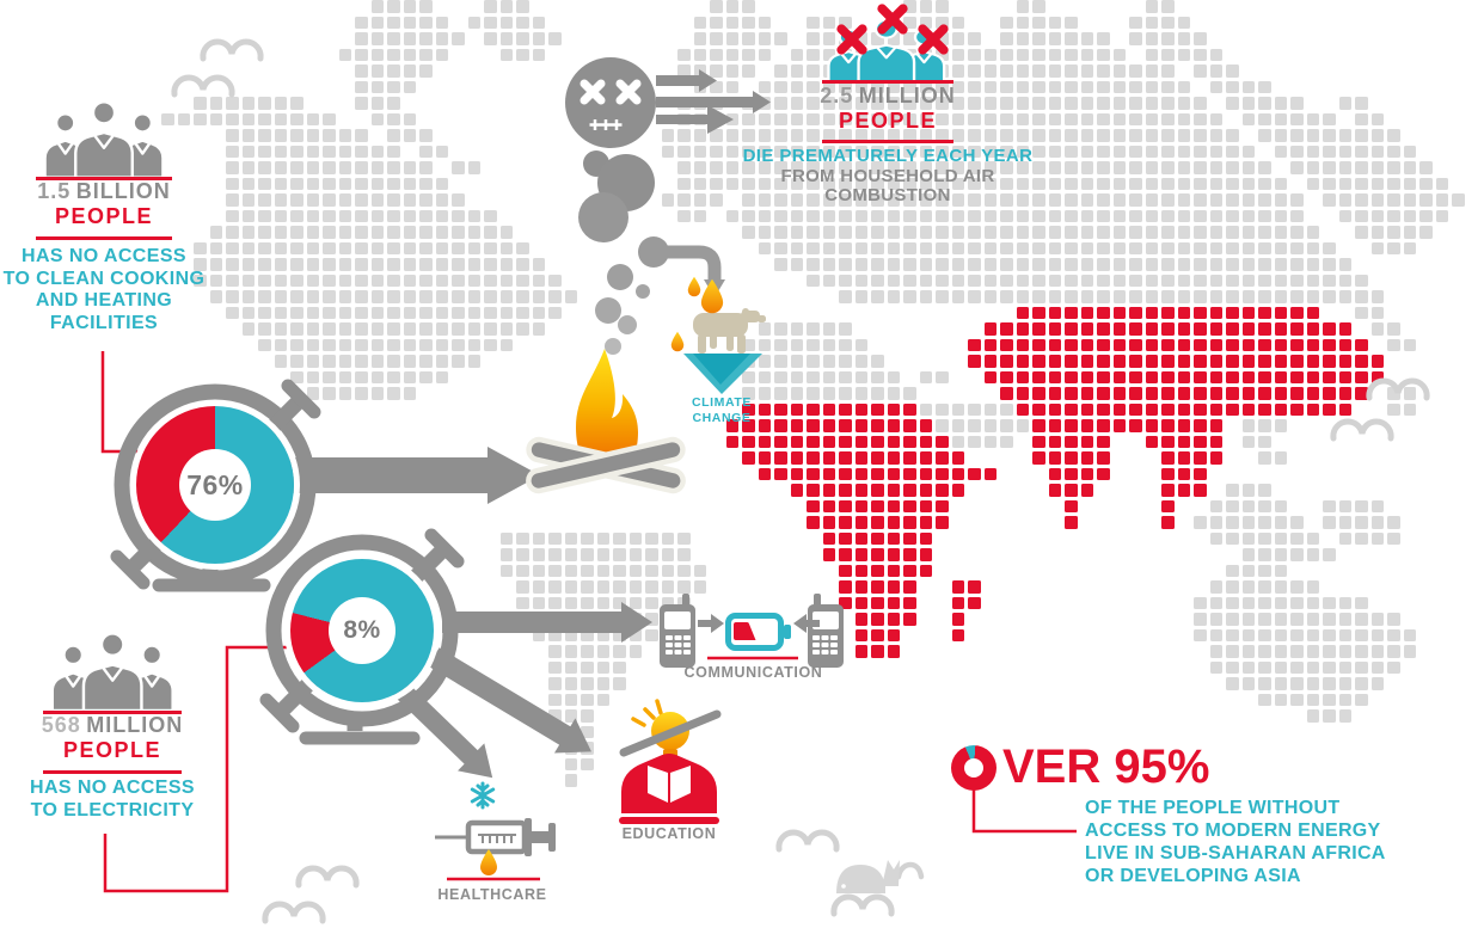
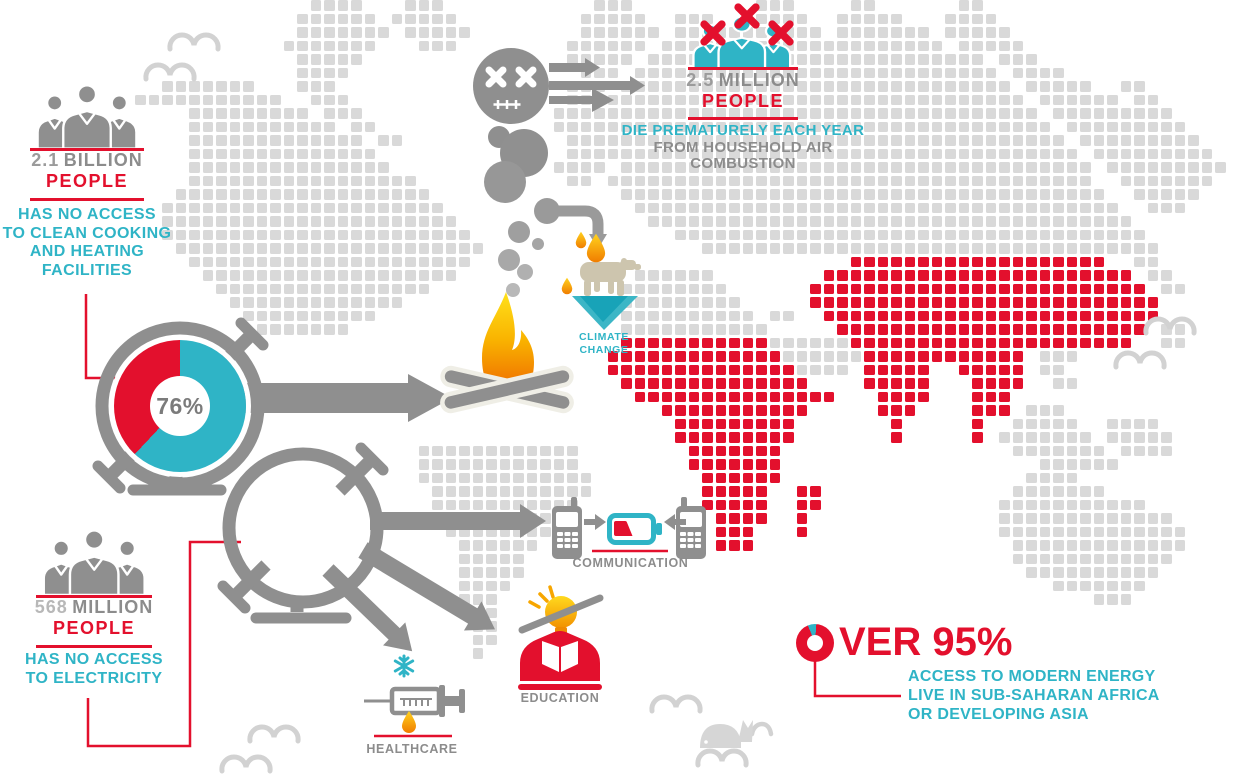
- 1.5 BILLION
+ 2.1 BILLION
  PEOPLE
  HAS NO ACCESS
  TO CLEAN COOKING
  AND HEATING
  FACILITIES
  568 MILLION
  PEOPLE
  HAS NO ACCESS
  TO ELECTRICITY
  2.5 MILLION
  PEOPLE
  DIE PREMATURELY EACH YEAR
  FROM HOUSEHOLD AIR
  COMBUSTION
  76%
- 8%
  CLIMATE
  CHANGE
  COMMUNICATION
  EDUCATION
  HEALTHCARE
  VER 95%
- OF THE PEOPLE WITHOUT
  ACCESS TO MODERN ENERGY
  LIVE IN SUB-SAHARAN AFRICA
  OR DEVELOPING ASIA
